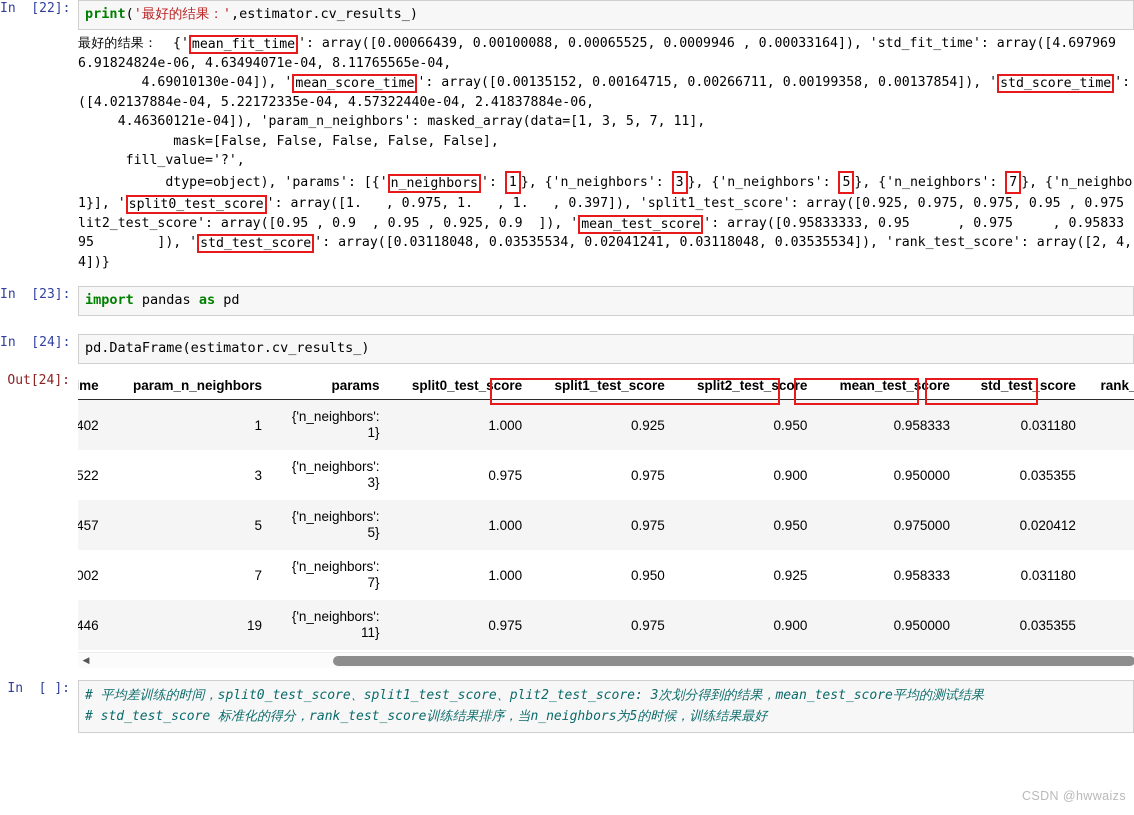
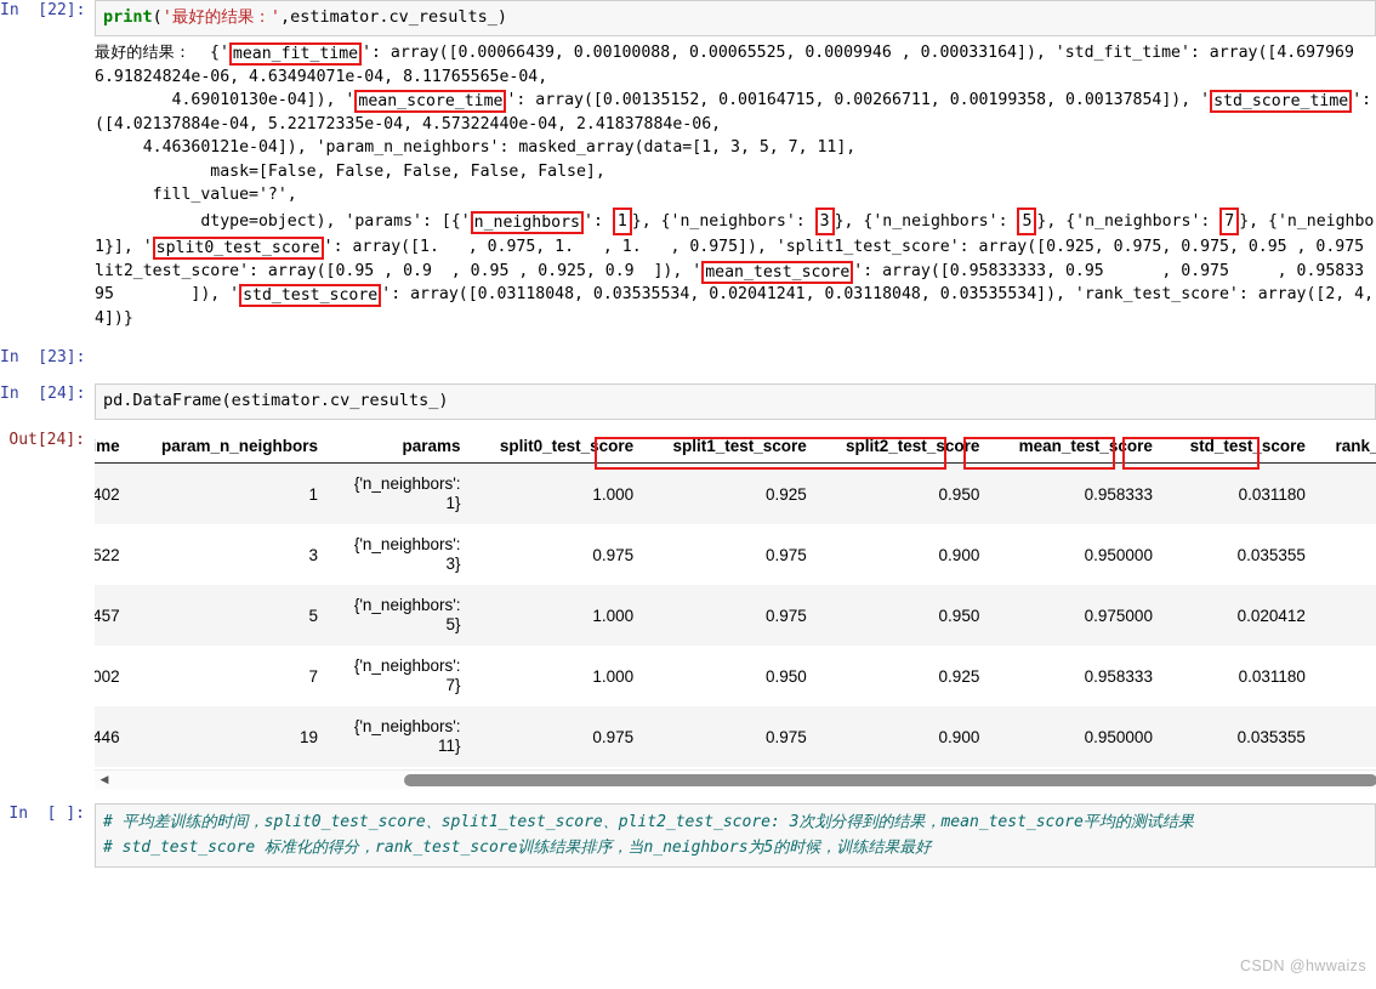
  In [22]:
  print('最好的结果：',estimator.cv_results_)
- 最好的结果： {' mean_fit_time ': array([0.00066439, 0.00100088, 0.00065525, 0.0009946 , 0.00033164]), 'std_fit_time': array([4.697969 6.91824824e-06, 4.63494071e-04, 8.11765565e-04, 4.69010130e-04]), ' mean_score_time ': array([0.00135152, 0.00164715, 0.00266711, 0.00199358, 0.00137854]), ' std_score_time ': ([4.02137884e-04, 5.22172335e-04, 4.57322440e-04, 2.41837884e-06, 4.46360121e-04]), 'param_n_neighbors': masked_array(data=[1, 3, 5, 7, 11], mask=[False, False, False, False, False], fill_value='?', dtype=object), 'params': [{' n_neighbors ': 1 }, {'n_neighbors': 3 }, {'n_neighbors': 5 }, {'n_neighbors': 7 }, {'n_neighbo 1}], ' split0_test_score ': array([1. , 0.975, 1. , 1. , 0.397]), 'split1_test_score': array([0.925, 0.975, 0.975, 0.95 , 0.975 lit2_test_score': array([0.95 , 0.9 , 0.95 , 0.925, 0.9 ]), ' mean_test_score ': array([0.95833333, 0.95 , 0.975 , 0.95833 95 ]), ' std_test_score ': array([0.03118048, 0.03535534, 0.02041241, 0.03118048, 0.03535534]), 'rank_test_score': array([2, 4, 4])}
+ 最好的结果： {' mean_fit_time ': array([0.00066439, 0.00100088, 0.00065525, 0.0009946 , 0.00033164]), 'std_fit_time': array([4.697969 6.91824824e-06, 4.63494071e-04, 8.11765565e-04, 4.69010130e-04]), ' mean_score_time ': array([0.00135152, 0.00164715, 0.00266711, 0.00199358, 0.00137854]), ' std_score_time ': ([4.02137884e-04, 5.22172335e-04, 4.57322440e-04, 2.41837884e-06, 4.46360121e-04]), 'param_n_neighbors': masked_array(data=[1, 3, 5, 7, 11], mask=[False, False, False, False, False], fill_value='?', dtype=object), 'params': [{' n_neighbors ': 1 }, {'n_neighbors': 3 }, {'n_neighbors': 5 }, {'n_neighbors': 7 }, {'n_neighbo 1}], ' split0_test_score ': array([1. , 0.975, 1. , 1. , 0.975]), 'split1_test_score': array([0.925, 0.975, 0.975, 0.95 , 0.975 lit2_test_score': array([0.95 , 0.9 , 0.95 , 0.925, 0.9 ]), ' mean_test_score ': array([0.95833333, 0.95 , 0.975 , 0.95833 95 ]), ' std_test_score ': array([0.03118048, 0.03535534, 0.02041241, 0.03118048, 0.03535534]), 'rank_test_score': array([2, 4, 4])}
  In [23]:
- import pandas as pd
  In [24]:
  pd.DataFrame(estimator.cv_results_)
  Out[24]:
  	ime	param_n_neighbors	params	split0_test_score	split1_test_score	split2_test_score	mean_test_score	std_test_score	rank_
  	402	1	{'n_neighbors': 1}	1.000	0.925	0.950	0.958333	0.031180
  	522	3	{'n_neighbors': 3}	0.975	0.975	0.900	0.950000	0.035355
  	457	5	{'n_neighbors': 5}	1.000	0.975	0.950	0.975000	0.020412
  	002	7	{'n_neighbors': 7}	1.000	0.950	0.925	0.958333	0.031180
  	446	19	{'n_neighbors': 11}	0.975	0.975	0.900	0.950000	0.035355
  ◀
  In [ ]:
  # 平均差训练的时间，split0_test_score、split1_test_score、plit2_test_score: 3次划分得到的结果，mean_test_score平均的测试结果 # std_test_score 标准化的得分，rank_test_score训练结果排序，当n_neighbors为5的时候，训练结果最好
  CSDN @hwwaizs
